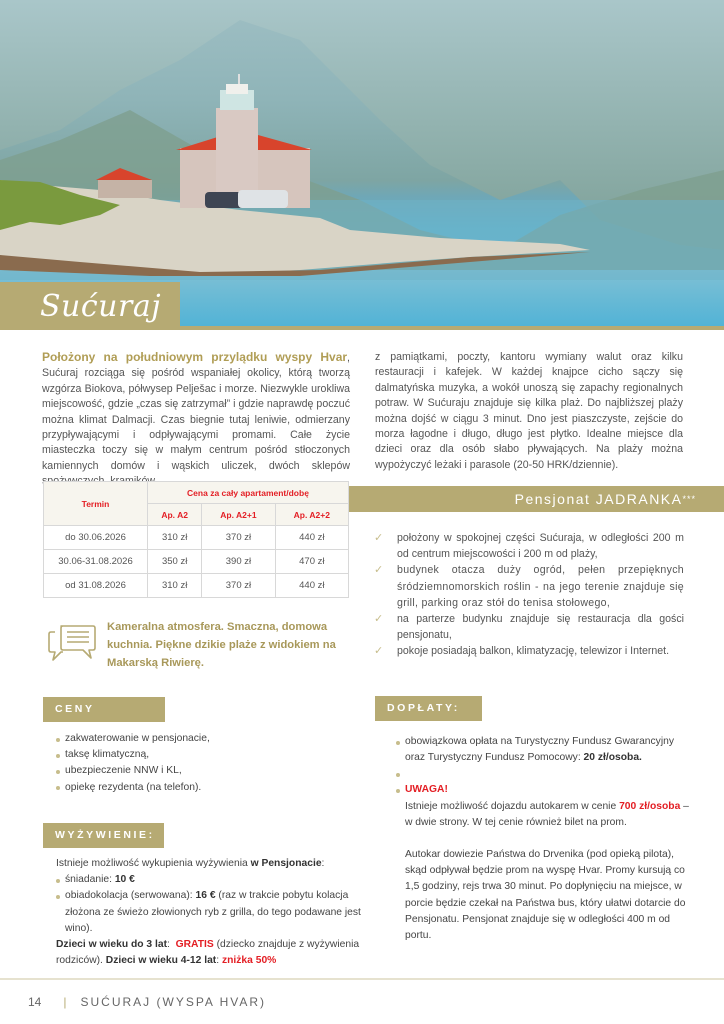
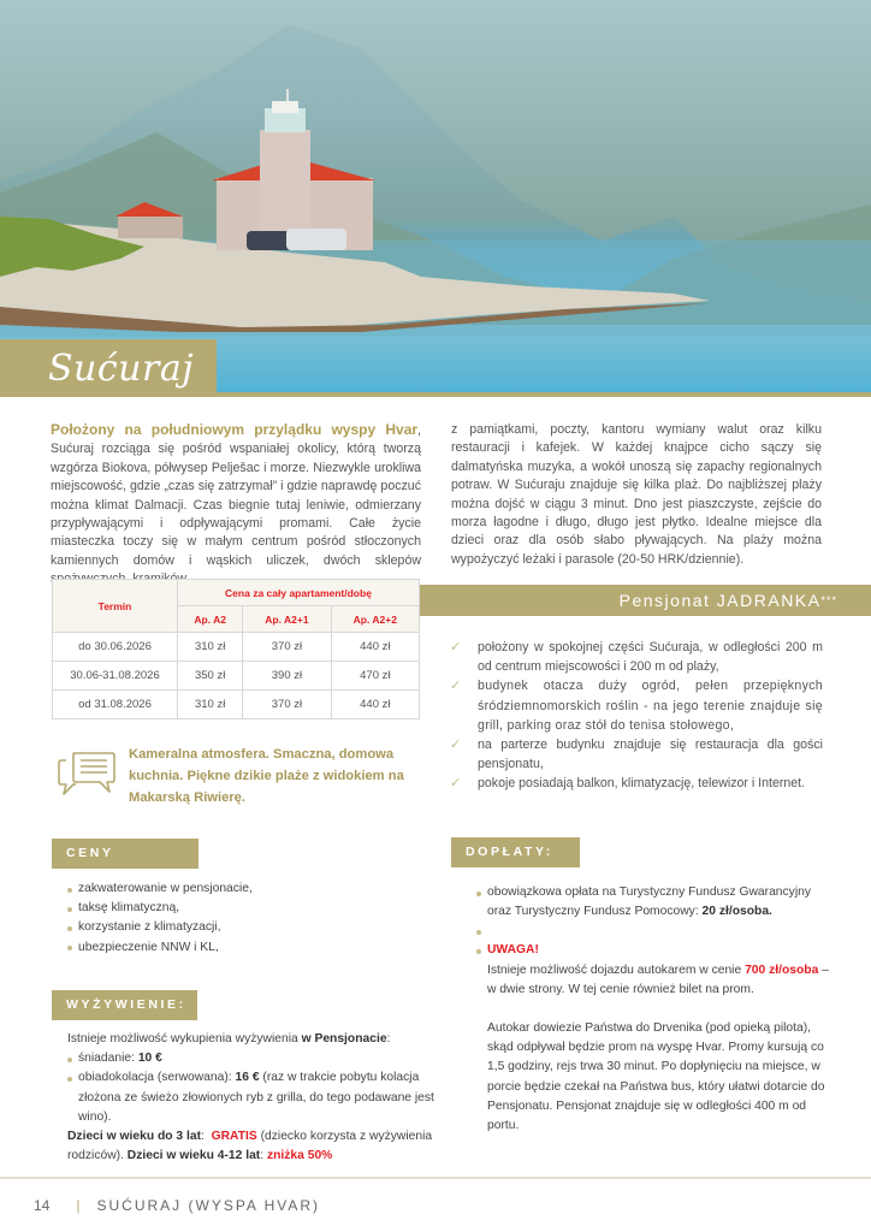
  Sućuraj
  Położony na południowym przylądku wyspy Hvar, Sućuraj rozciąga się pośród wspaniałej okolicy, którą tworzą wzgórza Biokova, półwysep Pelješac i morze. Niezwykle urokliwa miejscowość, gdzie „czas się zatrzymał” i gdzie naprawdę poczuć można klimat Dalmacji. Czas biegnie tutaj leniwie, odmierzany przypływającymi i odpływającymi promami. Całe życie miasteczka toczy się w małym centrum pośród stłoczonych kamiennych domów i wąskich uliczek, dwóch sklepów
  z pamiątkami, poczty, kantoru wymiany walut oraz kilku restauracji i kafejek. W każdej knajpce cicho sączy się dalmatyńska muzyka, a wokół unoszą się zapachy regionalnych potraw. W Sućuraju znajduje się kilka plaż. Do najbliższej plaży można dojść w ciągu 3 minut. Dno jest piaszczyste, zejście do morza łagodne i długo, długo jest płytko. Idealne miejsce dla dzieci oraz dla osób słabo pływających. Na plaży można wypożyczyć leżaki i parasole (20-50 HRK/dziennie).
  Termin	Cena za cały apartament/dobę
  Ap. A2	Ap. A2+1	Ap. A2+2
  do 30.06.2026	310 zł	370 zł	440 zł
  30.06-31.08.2026	350 zł	390 zł	470 zł
  od 31.08.2026	310 zł	370 zł	440 zł
  Pensjonat JADRANKA***
  ✓
  położony w spokojnej części Sućuraja, w odległości 200 m od centrum miejscowości i 200 m od plaży,
  ✓
  budynek otacza duży ogród, pełen przepięknych śródziemnomorskich roślin - na jego terenie znajduje się grill, parking oraz stół do tenisa stołowego,
  ✓
  na parterze budynku znajduje się restauracja dla gości pensjonatu,
  ✓
  pokoje posiadają balkon, klimatyzację, telewizor i Internet.
  Kameralna atmosfera. Smaczna, domowa kuchnia. Piękne dzikie plaże z widokiem na Makarską Riwierę.
  zakwaterowanie w pensjonacie,
  taksę klimatyczną,
+ korzystanie z klimatyzacji,
  ubezpieczenie NNW i KL,
- opiekę rezydenta (na telefon).
  WYŻYWIENIE:
  Istnieje możliwość wykupienia wyżywienia w Pensjonacie:
  śniadanie: 10 €
  obiadokolacja (serwowana): 16 € (raz w trakcie pobytu kolacja złożona ze świeżo złowionych ryb z grilla, do tego podawane jest wino).
- Dzieci w wieku do 3 lat: GRATIS (dziecko znajduje z wyżywienia rodziców). Dzieci w wieku 4-12 lat: zniżka 50%
+ Dzieci w wieku do 3 lat: GRATIS (dziecko korzysta z wyżywienia rodziców). Dzieci w wieku 4-12 lat: zniżka 50%
  DOPŁATY:
  obowiązkowa opłata na Turystyczny Fundusz Gwarancyjny oraz Turystyczny Fundusz Pomocowy: 20 zł/osoba.
  UWAGA!
  Istnieje możliwość dojazdu autokarem w cenie 700 zł/osoba – w dwie strony. W tej cenie również bilet na prom.
  Autokar dowiezie Państwa do Drvenika (pod opieką pilota), skąd odpływał będzie prom na wyspę Hvar. Promy kursują co 1,5 godziny, rejs trwa 30 minut. Po dopłynięciu na miejsce, w porcie będzie czekał na Państwa bus, który ułatwi dotarcie do Pensjonatu. Pensjonat znajduje się w odległości 400 m od portu.
  14 | SUĆURAJ (WYSPA HVAR)
